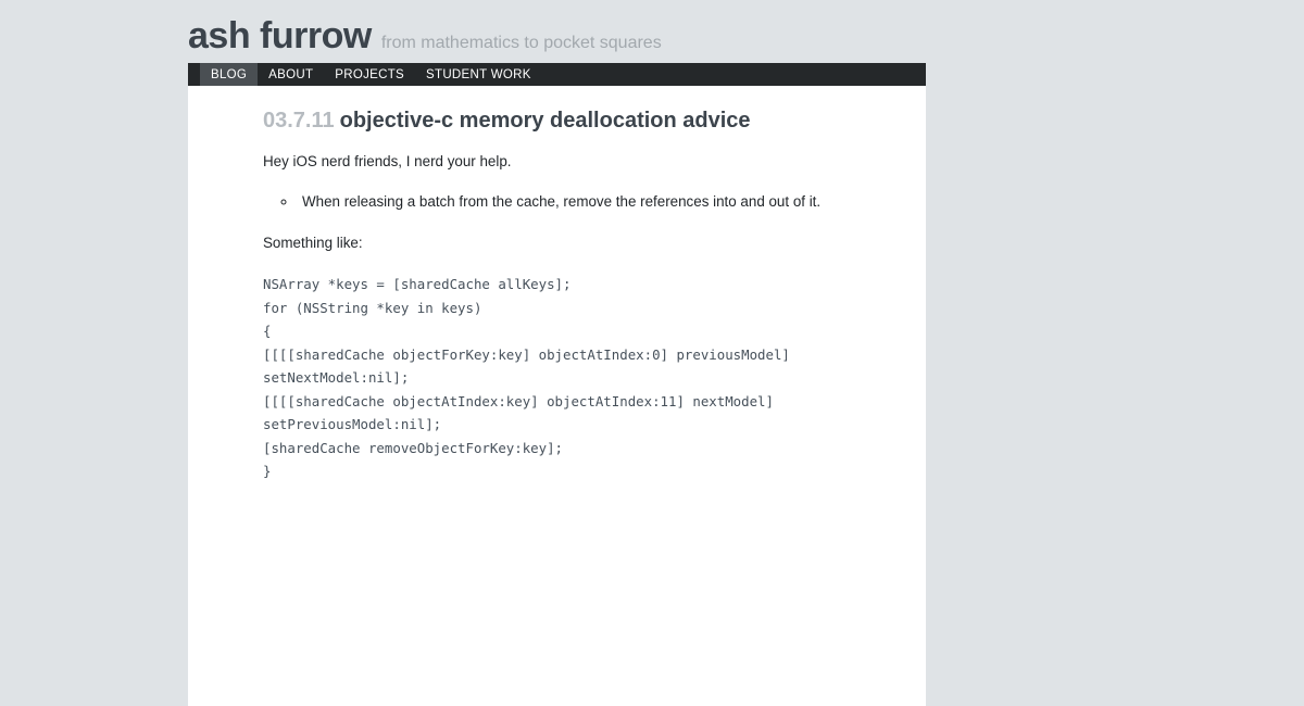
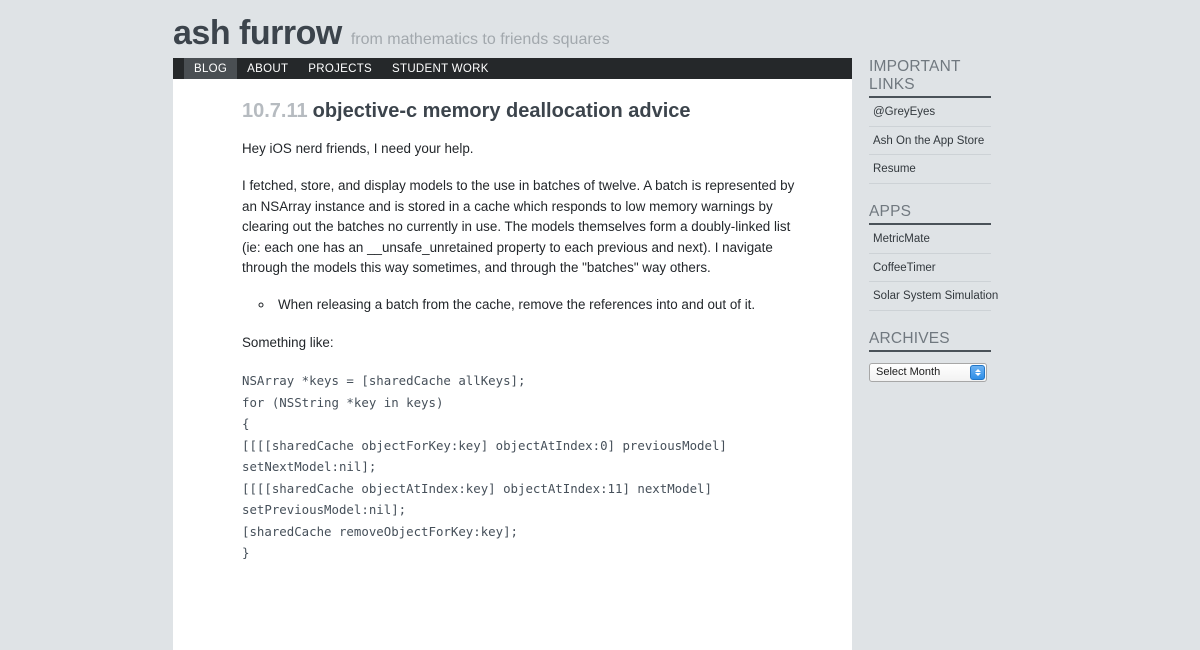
  ash furrow
- from mathematics to pocket squares
+ from mathematics to friends squares
  BLOG
  ABOUT
  PROJECTS
  STUDENT WORK
- 03.7.11 objective-c memory deallocation advice
+ 10.7.11 objective-c memory deallocation advice
- Hey iOS nerd friends, I nerd your help.
+ Hey iOS nerd friends, I need your help.
+ I fetched, store, and display models to the use in batches of twelve. A batch is represented by an NSArray instance and is stored in a cache which responds to low memory warnings by clearing out the batches no currently in use. The models themselves form a doubly-linked list (ie: each one has an __unsafe_unretained property to each previous and next). I navigate through the models this way sometimes, and through the "batches" way others.
  When releasing a batch from the cache, remove the references into and out of it.
  Something like:
  NSArray *keys = [sharedCache allKeys];
  for (NSString *key in keys)
  {
  [[[[sharedCache objectForKey:key] objectAtIndex:0] previousModel] setNextModel:nil];
  [[[[sharedCache objectAtIndex:key] objectAtIndex:11] nextModel] setPreviousModel:nil];
  [sharedCache removeObjectForKey:key];
  }
+ IMPORTANT LINKS
+ @GreyEyes
+ Ash On the App Store
+ Resume
+ APPS
+ MetricMate
+ CoffeeTimer
+ Solar System Simulation
+ ARCHIVES
+ Select Month
